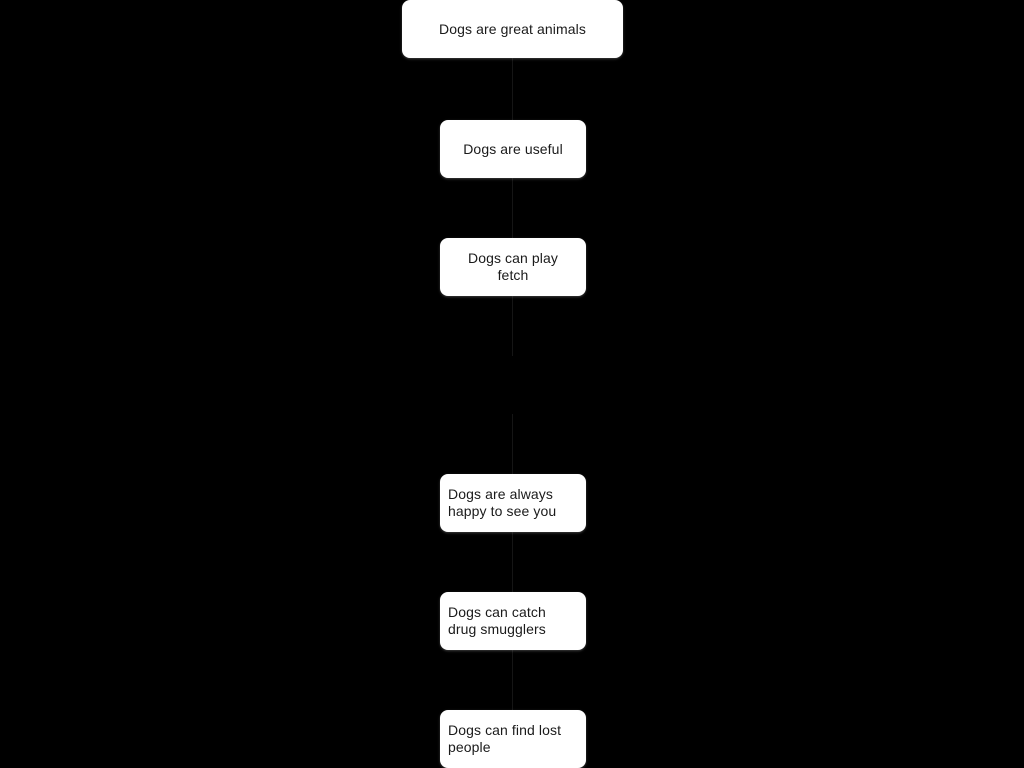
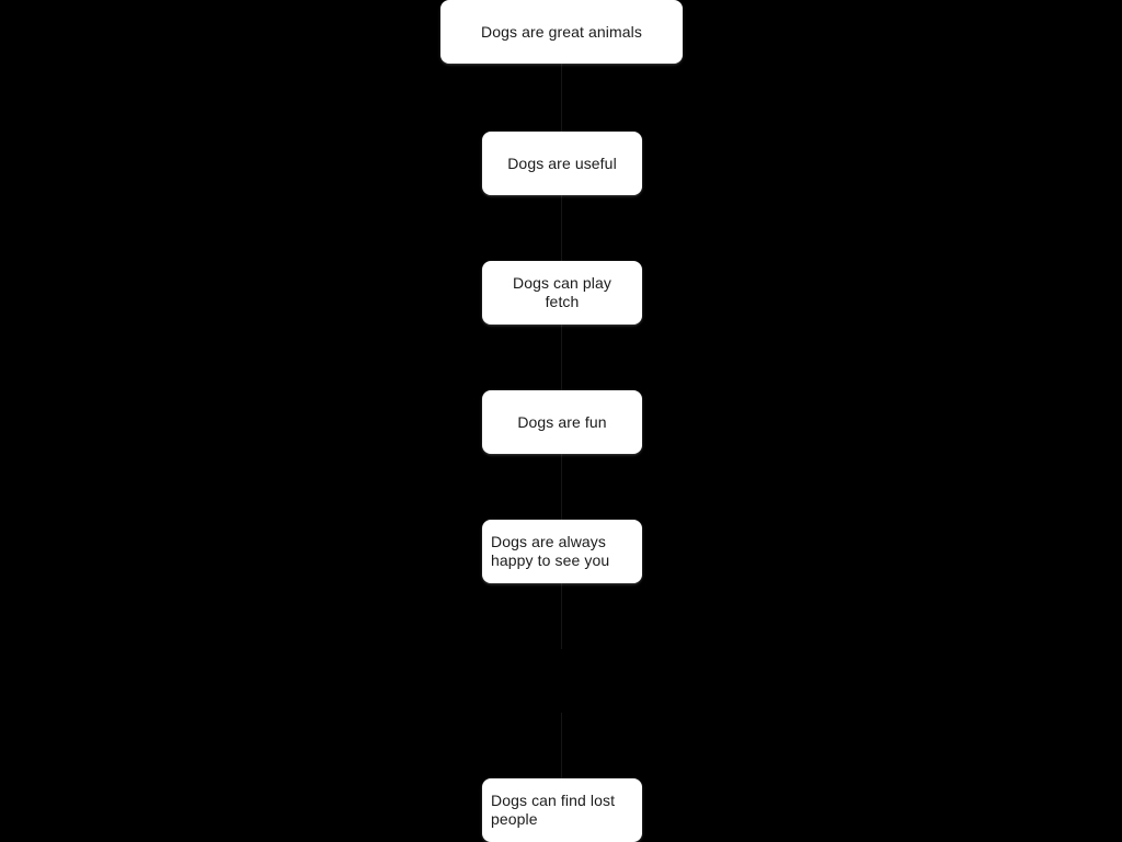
  Dogs are great animals
  Dogs are useful
  Dogs can play fetch
+ Dogs are fun
  Dogs are always
  happy to see you
- Dogs can catch
- drug smugglers
  Dogs can find lost
  people
